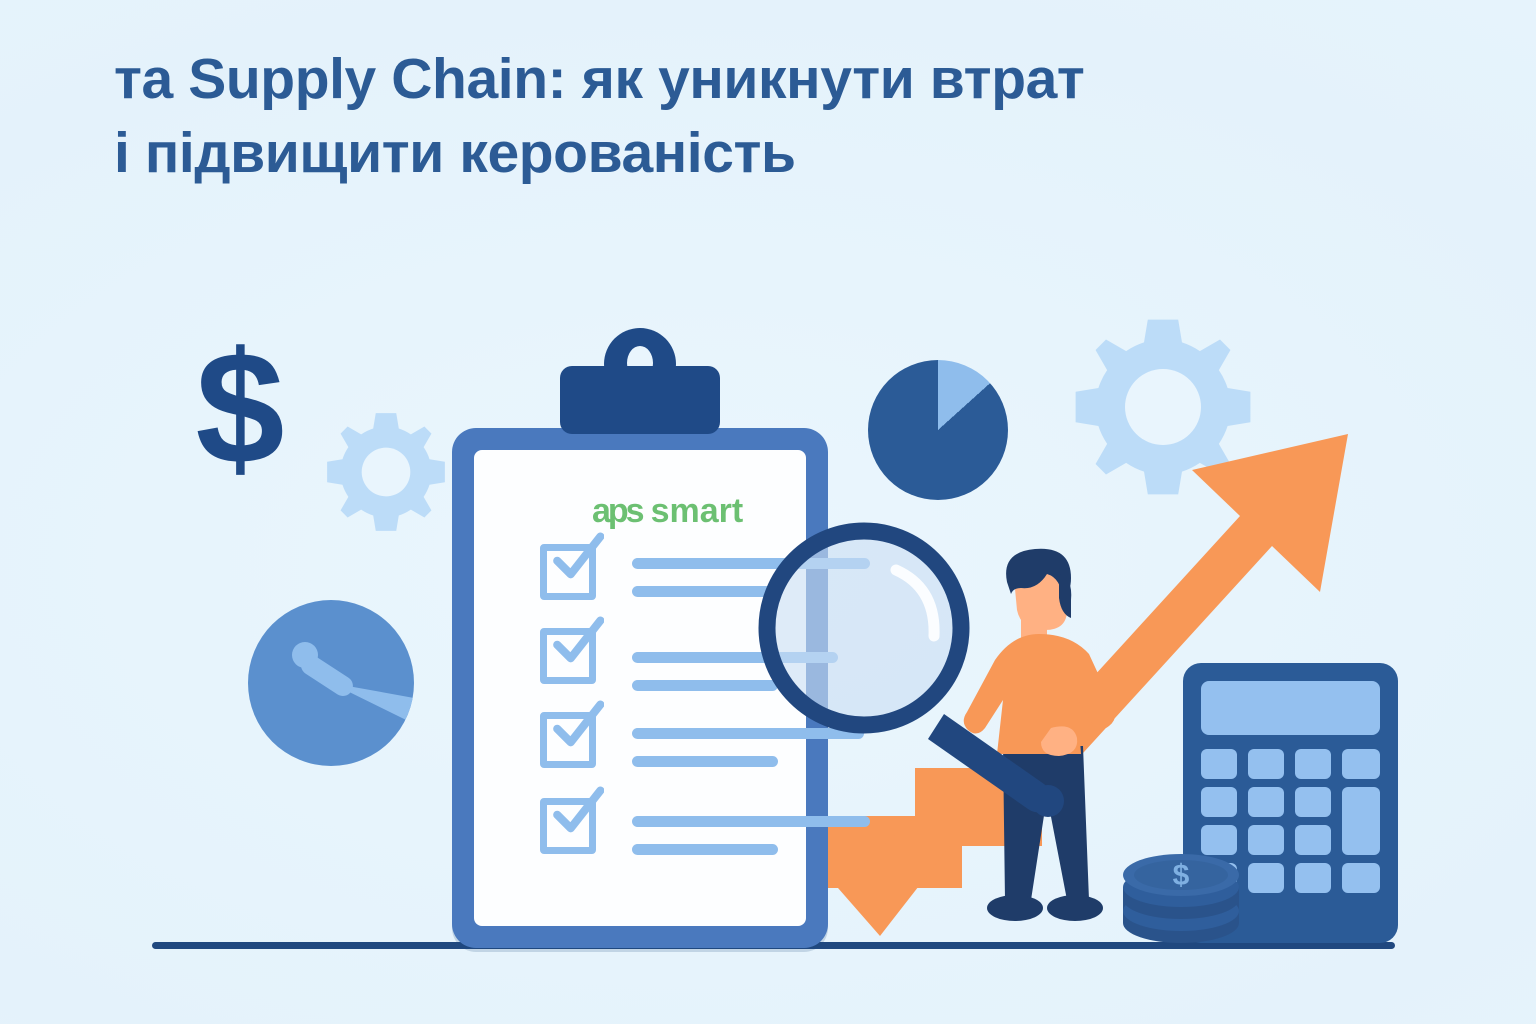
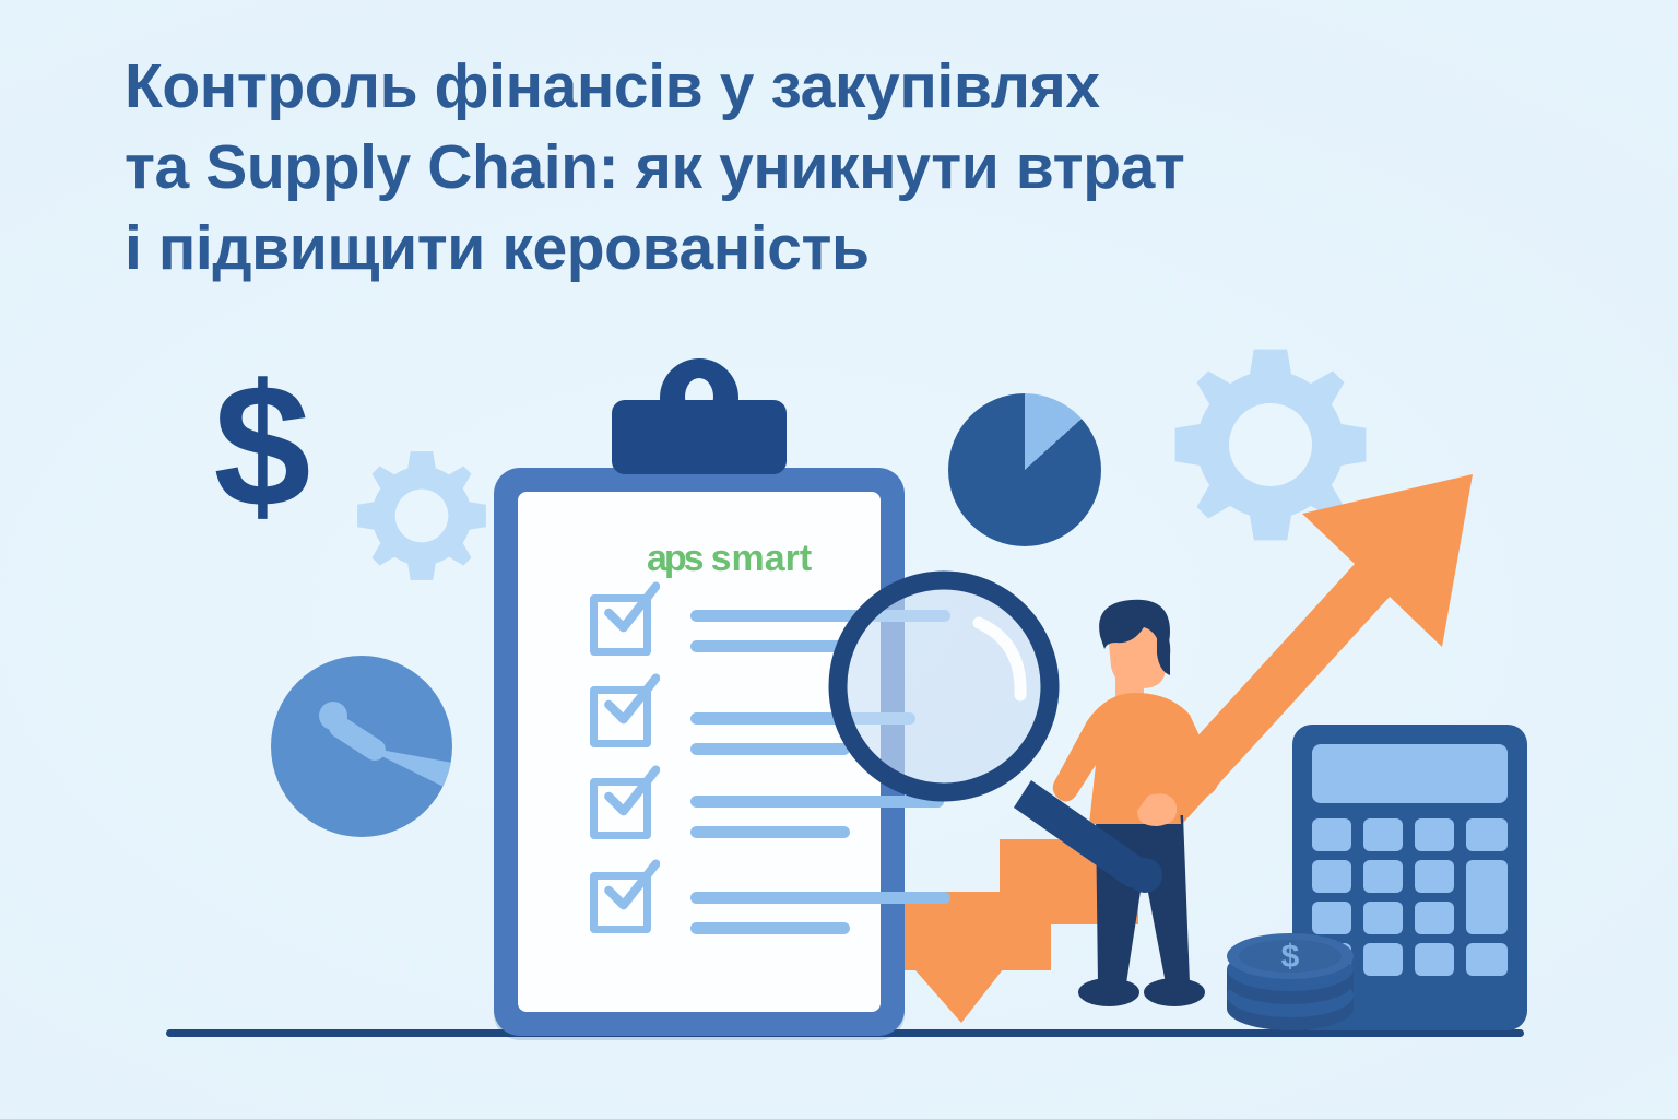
+ Контроль фінансів у закупівлях
  та Supply Chain: як уникнути втрат
  і підвищити керованість
  $
  aps smart
  $
